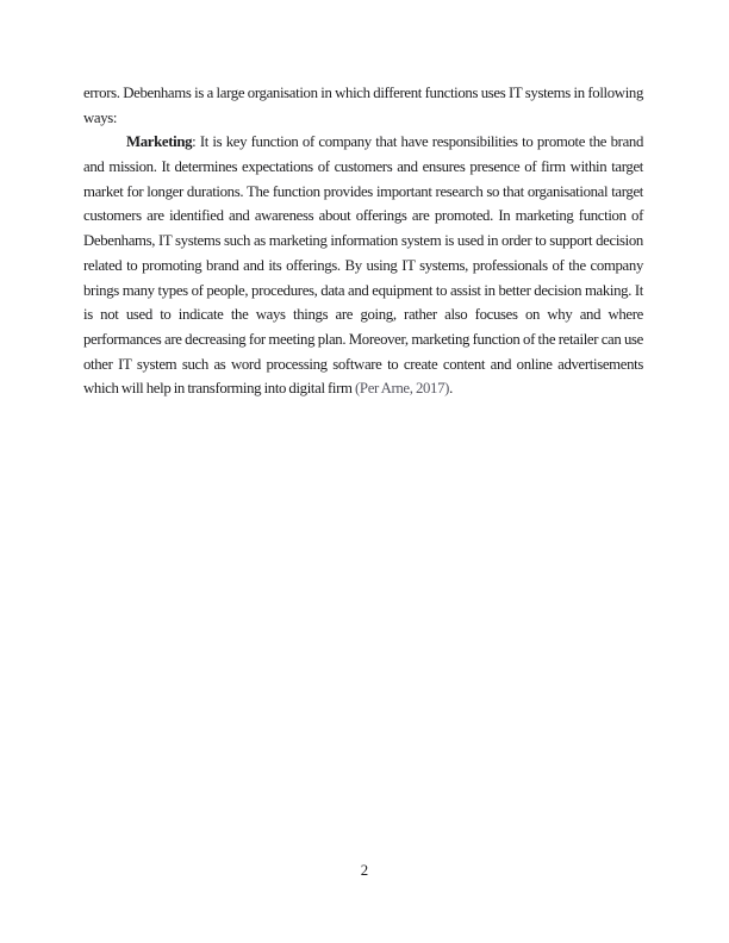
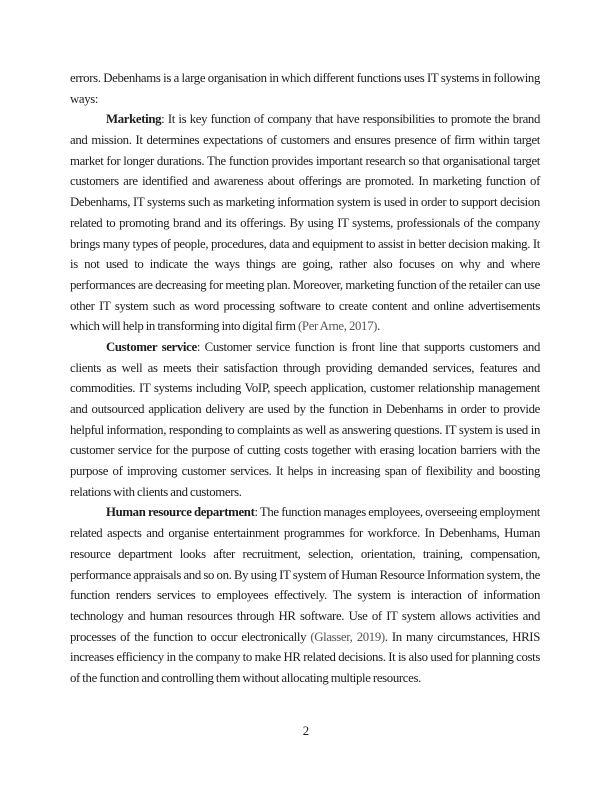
  errors. Debenhams is a large organisation in which different functions uses IT systems in following ways:
  Marketing: It is key function of company that have responsibilities to promote the brand and mission. It determines expectations of customers and ensures presence of firm within target market for longer durations. The function provides important research so that organisational target customers are identified and awareness about offerings are promoted. In marketing function of Debenhams, IT systems such as marketing information system is used in order to support decision related to promoting brand and its offerings. By using IT systems, professionals of the company brings many types of people, procedures, data and equipment to assist in better decision making. It is not used to indicate the ways things are going, rather also focuses on why and where performances are decreasing for meeting plan. Moreover, marketing function of the retailer can use other IT system such as word processing software to create content and online advertisements which will help in transforming into digital firm (Per Arne, 2017).
+ Customer service: Customer service function is front line that supports customers and clients as well as meets their satisfaction through providing demanded services, features and commodities. IT systems including VoIP, speech application, customer relationship management and outsourced application delivery are used by the function in Debenhams in order to provide helpful information, responding to complaints as well as answering questions. IT system is used in customer service for the purpose of cutting costs together with erasing location barriers with the purpose of improving customer services. It helps in increasing span of flexibility and boosting relations with clients and customers.
+ Human resource department: The function manages employees, overseeing employment related aspects and organise entertainment programmes for workforce. In Debenhams, Human resource department looks after recruitment, selection, orientation, training, compensation, performance appraisals and so on. By using IT system of Human Resource Information system, the function renders services to employees effectively. The system is interaction of information technology and human resources through HR software. Use of IT system allows activities and processes of the function to occur electronically (Glasser, 2019). In many circumstances, HRIS increases efficiency in the company to make HR related decisions. It is also used for planning costs of the function and controlling them without allocating multiple resources.
  2
